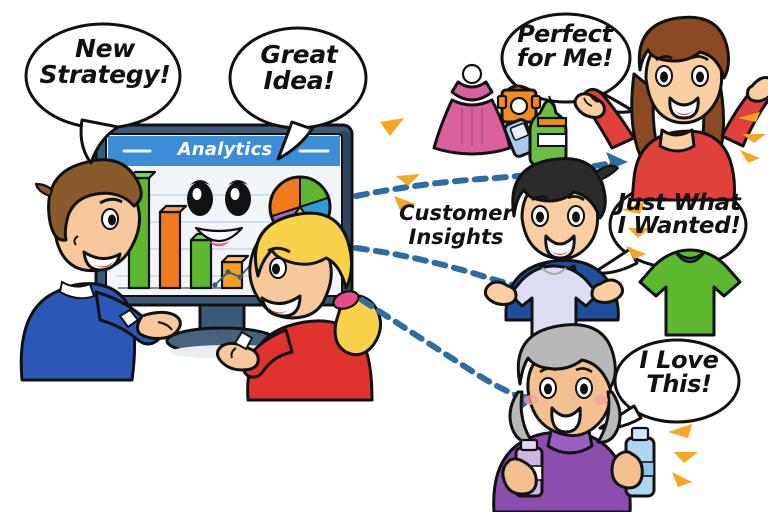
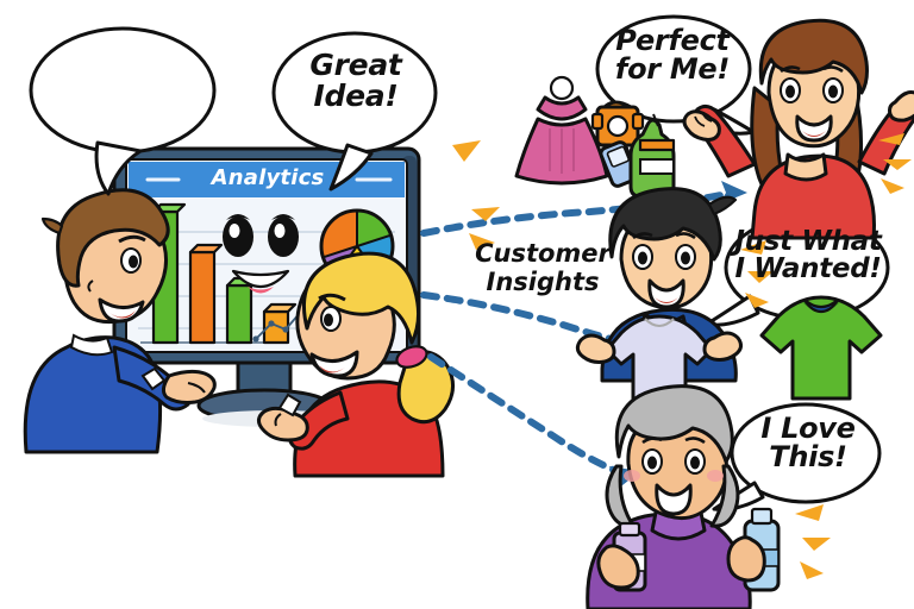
- New
- Strategy!
  Great
  Idea!
  Perfect
  for Me!
  Just What
  I Wanted!
  I Love
  This!
  Customer
  Insights
  Analytics
